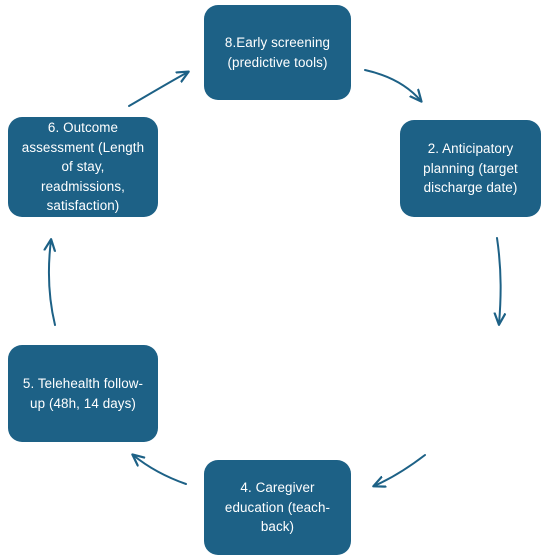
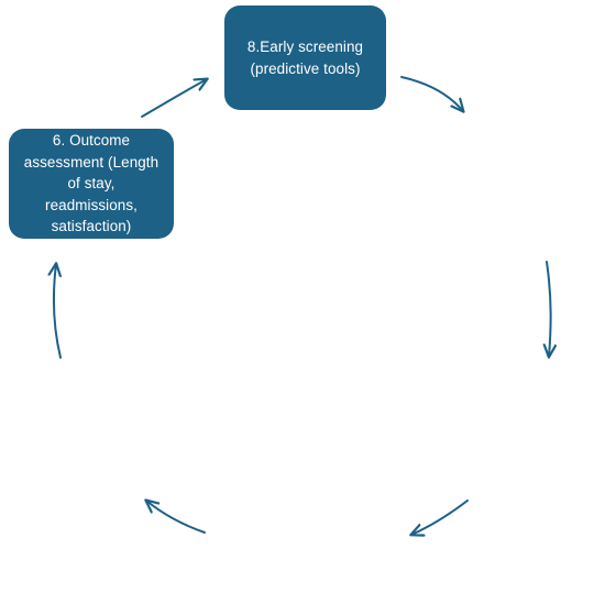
  8.Early screening (predictive tools)
- 2. Anticipatory planning (target discharge date)
- 4. Caregiver education (teach-back)
- 5. Telehealth follow-up (48h, 14 days)
  6. Outcome assessment (Length of stay, readmissions, satisfaction)
